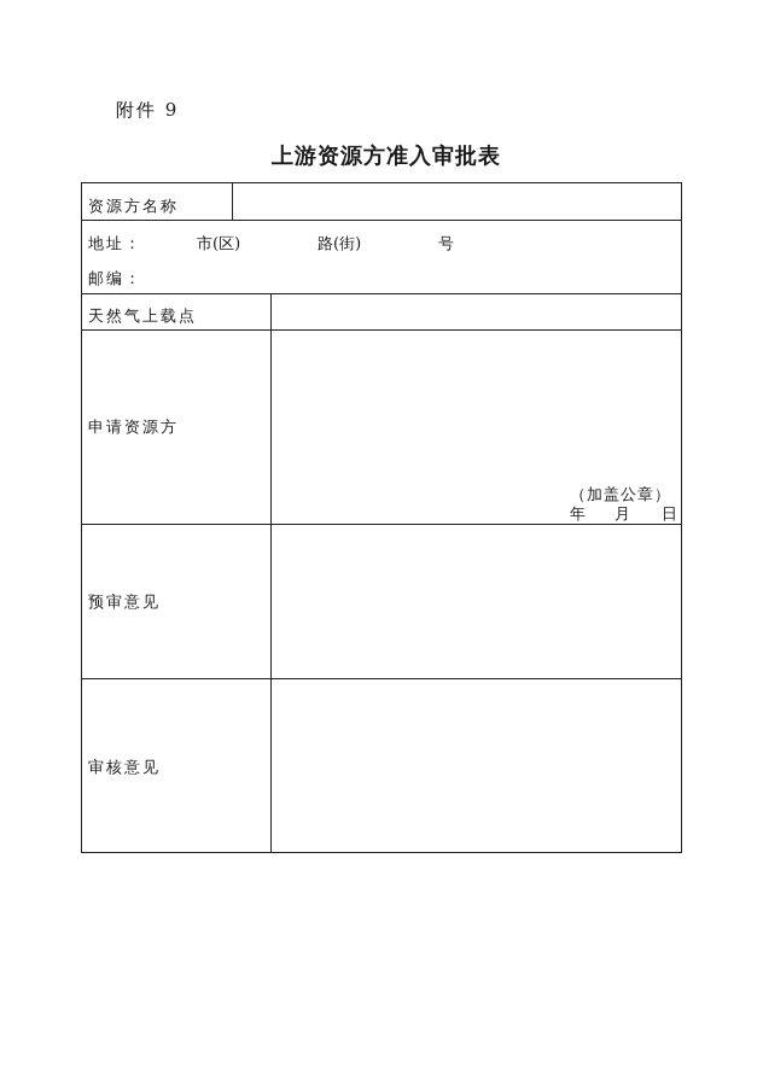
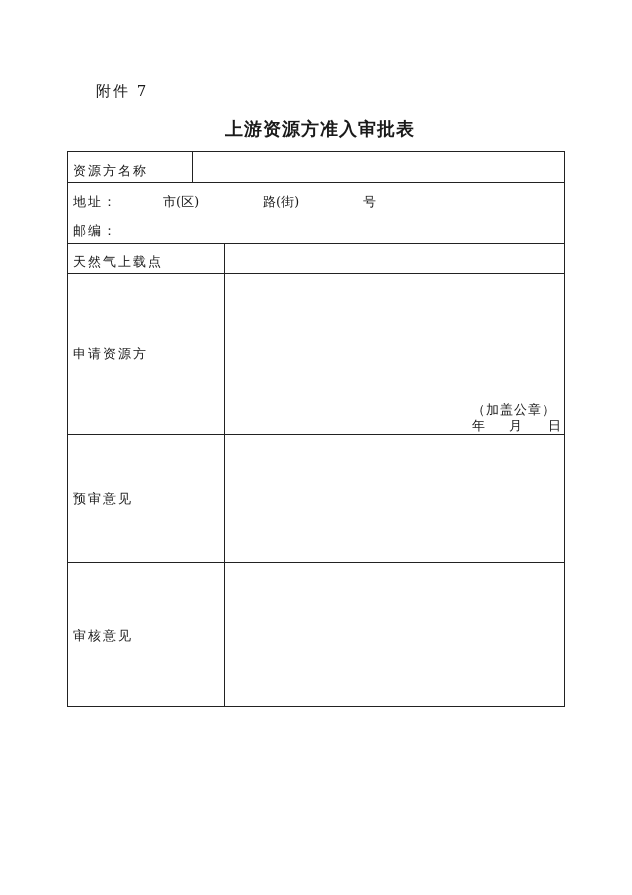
- 附件 9
+ 附件 7
  上游资源方准入审批表
  资源方名称
  地址：
  市(区)
  路(街)
  号
  邮编：
  天然气上载点
  申请资源方
  （加盖公章）
  年
  月
  日
  预审意见
  审核意见
